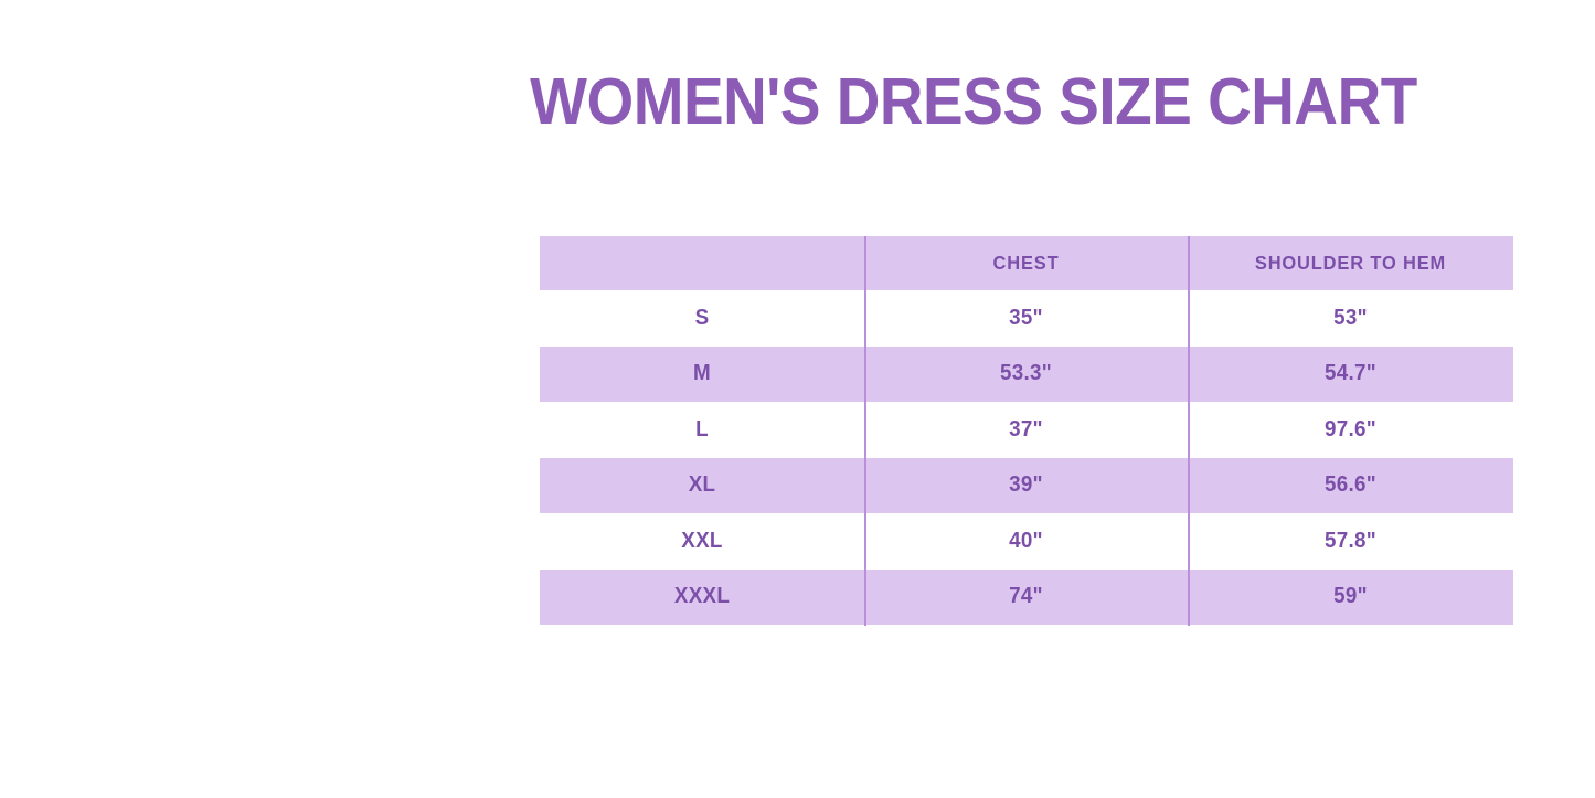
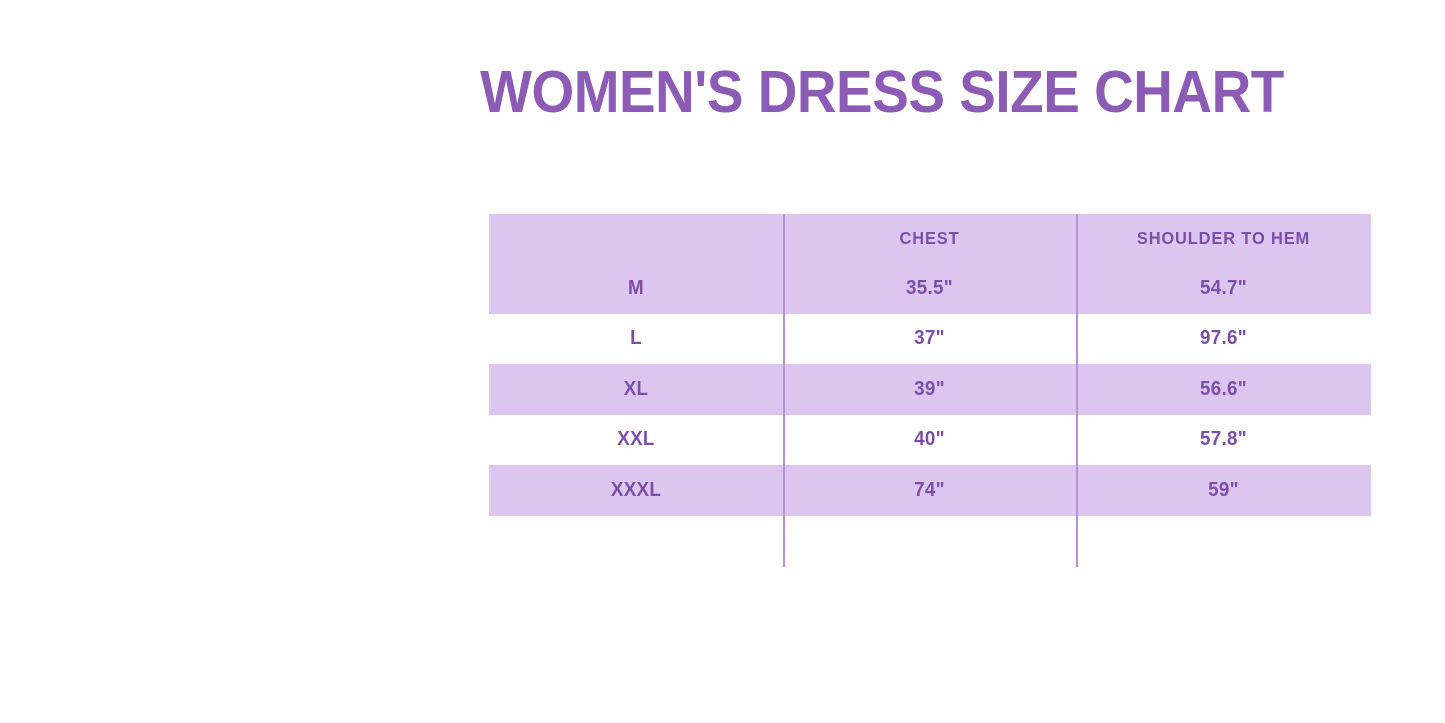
  WOMEN'S DRESS SIZE CHART
  	CHEST	SHOULDER TO HEM
- S	35"	53"
- M	53.3"	54.7"
+ M	35.5"	54.7"
  L	37"	97.6"
  XL	39"	56.6"
  XXL	40"	57.8"
  XXXL	74"	59"
